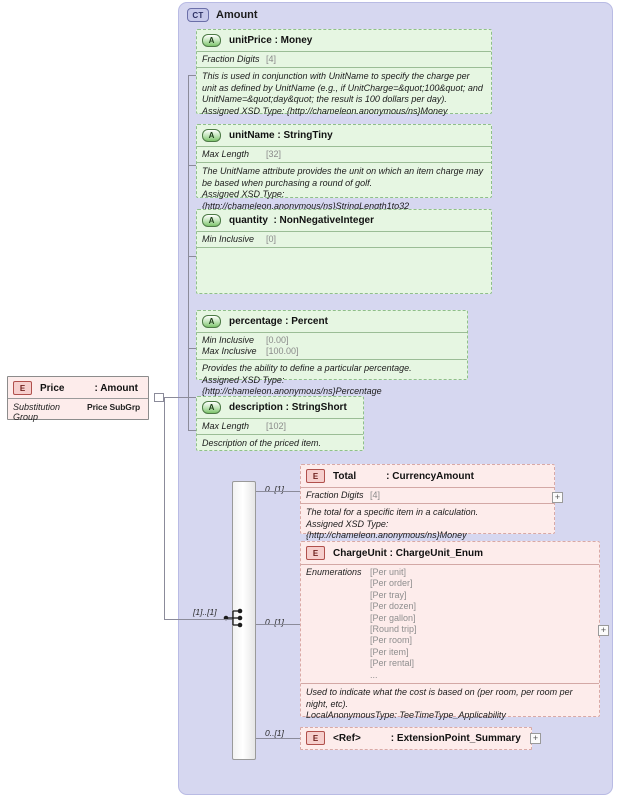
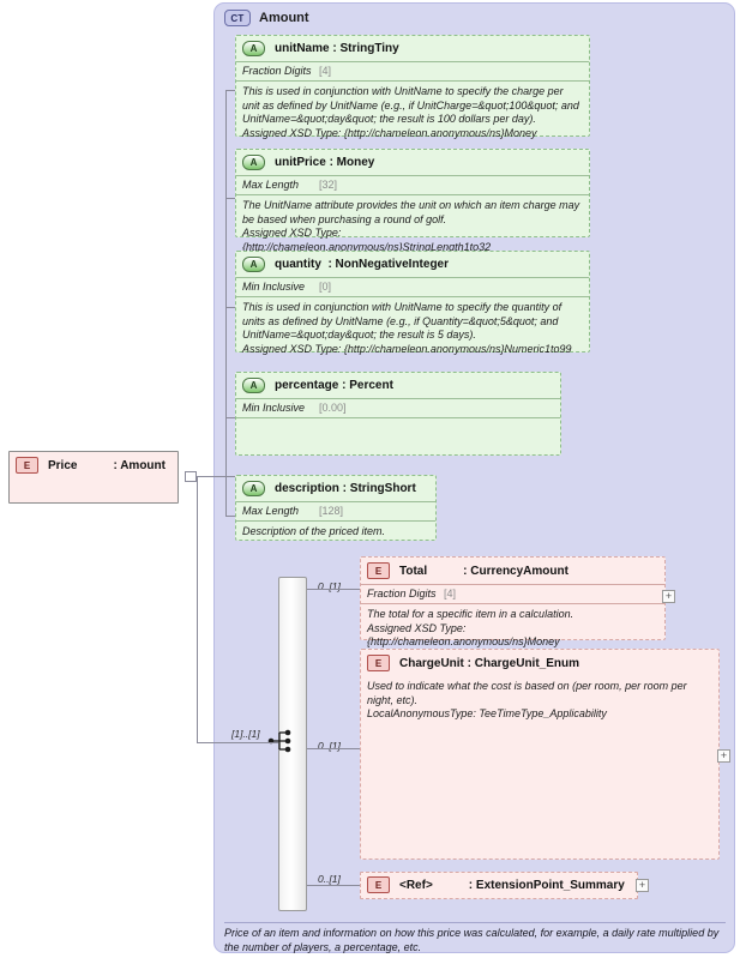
  CT
  Amount
+ Price of an item and information on how this price was calculated, for example, a daily rate multiplied by the number of players, a percentage, etc.
  A
- unitPrice : Money
+ unitName : StringTiny
  Fraction Digits
  [4]
  This is used in conjunction with UnitName to specify the charge per unit as defined by UnitName (e.g., if UnitCharge=&quot;100&quot; and UnitName=&quot;day&quot; the result is 100 dollars per day).
  Assigned XSD Type: {http://chameleon.anonymous/ns}Money
  A
- unitName : StringTiny
+ unitPrice : Money
  Max Length
  [32]
  The UnitName attribute provides the unit on which an item charge may be based when purchasing a round of golf.
  Assigned XSD Type: {http://chameleon.anonymous/ns}StringLength1to32
  A
  quantity : NonNegativeInteger
  Min Inclusive
  [0]
+ This is used in conjunction with UnitName to specify the quantity of units as defined by UnitName (e.g., if Quantity=&quot;5&quot; and UnitName=&quot;day&quot; the result is 5 days).
+ Assigned XSD Type: {http://chameleon.anonymous/ns}Numeric1to99
  A
  percentage : Percent
  Min Inclusive
  [0.00]
- Max Inclusive
- [100.00]
- Provides the ability to define a particular percentage.
- Assigned XSD Type: {http://chameleon.anonymous/ns}Percentage
  A
  description : StringShort
  Max Length
- [102]
+ [128]
  Description of the priced item.
  E
  Total
  : CurrencyAmount
  Fraction Digits
  [4]
  The total for a specific item in a calculation.
  Assigned XSD Type: {http://chameleon.anonymous/ns}Money
  +
  0..[1]
  E
  ChargeUnit : ChargeUnit_Enum
- Enumerations
- [Per unit]
- [Per order]
- [Per tray]
- [Per dozen]
- [Per gallon]
- [Round trip]
- [Per room]
- [Per item]
- [Per rental]
- ...
  Used to indicate what the cost is based on (per room, per room per night, etc).
  LocalAnonymousType: TeeTimeType_Applicability
  +
  0..[1]
  E
  <Ref>
  : ExtensionPoint_Summary
  +
  0..[1]
  [1]..[1]
  E
  Price
  : Amount
- Substitution Group
- Price SubGrp
